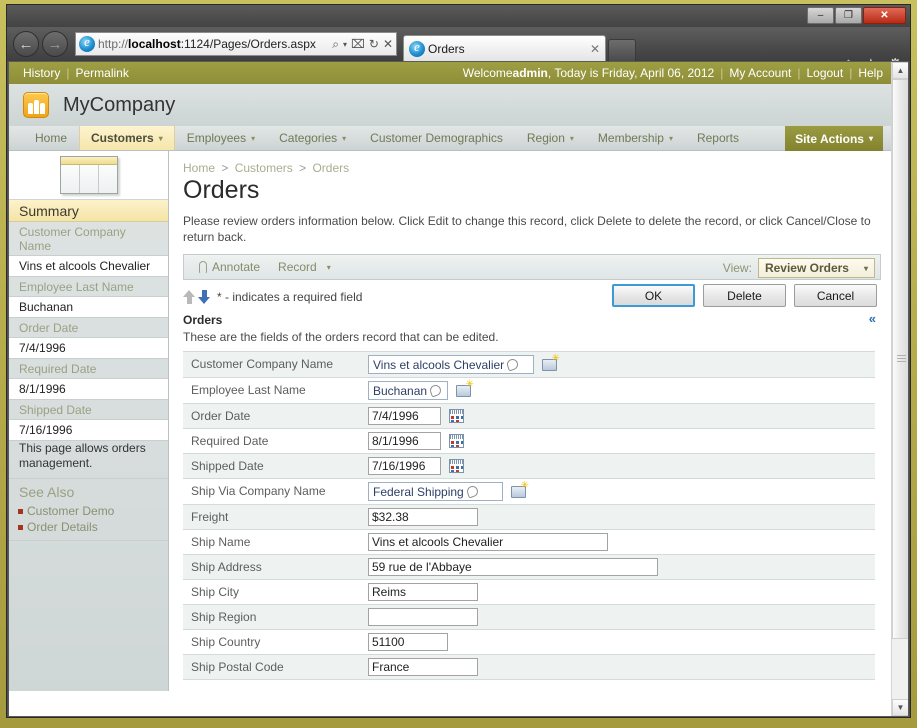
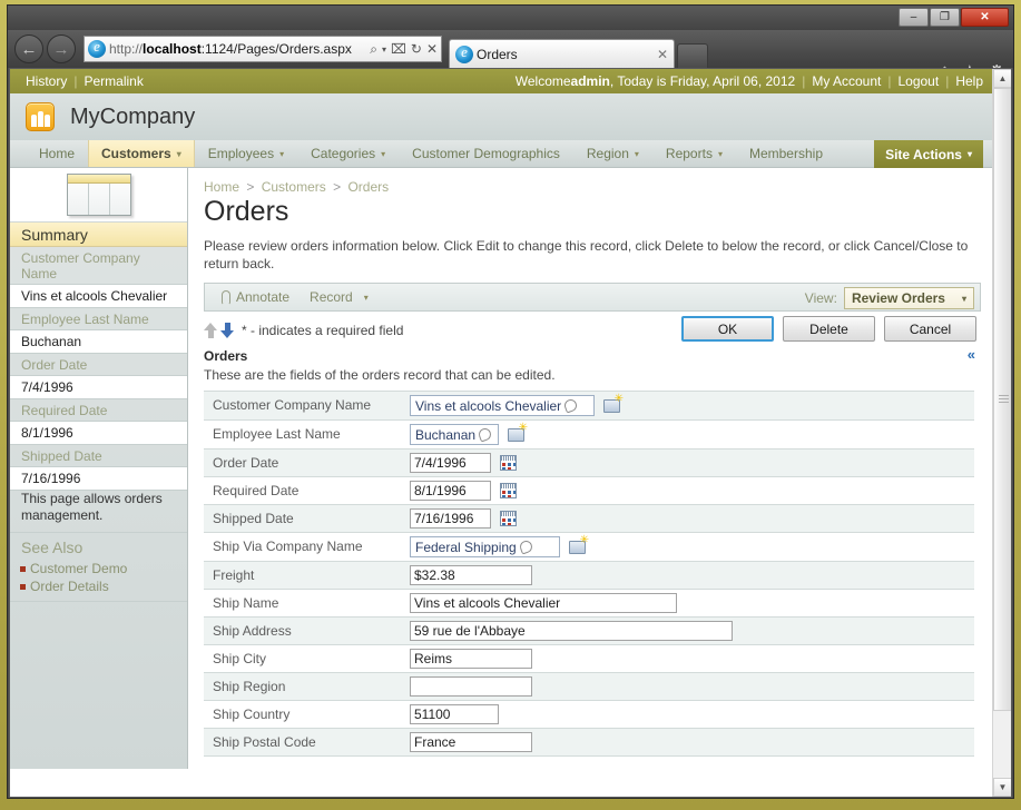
  –
  ❐
  ✕
  ←
  →
  http://localhost:1124/Pages/Orders.aspx
  ⌕
  ▾
  ⌧
  ↻
  ✕
  Orders
  ✕
  History
  |
  Permalink
  Welcome
  admin
  , Today is Friday, April 06, 2012
  |
  My Account
  |
  Logout
  |
  Help
  MyCompany
  Home
  Customers
  ▾
  Employees
  ▾
  Categories
  ▾
  Customer Demographics
  Region
  ▾
- Membership
+ Reports
  ▾
- Reports
+ Membership
  Site Actions
  ▾
  Summary
  Customer Company Name
  Vins et alcools Chevalier
  Employee Last Name
  Buchanan
  Order Date
  7/4/1996
  Required Date
  8/1/1996
  Shipped Date
  7/16/1996
  This page allows orders management.
  See Also
  Customer Demo
  Order Details
  Home > Customers > Orders
  Orders
- Please review orders information below. Click Edit to change this record, click Delete to delete the record, or click Cancel/Close to return back.
+ Please review orders information below. Click Edit to change this record, click Delete to below the record, or click Cancel/Close to return back.
  Annotate
  Record
  ▾
  View:
  Review Orders
  ▾
  * - indicates a required field
  OK
  Delete
  Cancel
  Orders
  «
  These are the fields of the orders record that can be edited.
  Customer Company Name
  Vins et alcools Chevalier
  Employee Last Name
  Buchanan
  Order Date
  7/4/1996
  Required Date
  8/1/1996
  Shipped Date
  7/16/1996
  Ship Via Company Name
  Federal Shipping
  Freight
  $32.38
  Ship Name
  Vins et alcools Chevalier
  Ship Address
  59 rue de l'Abbaye
  Ship City
  Reims
  Ship Region
  Ship Country
  51100
  Ship Postal Code
  France
  ▲
  ▼
